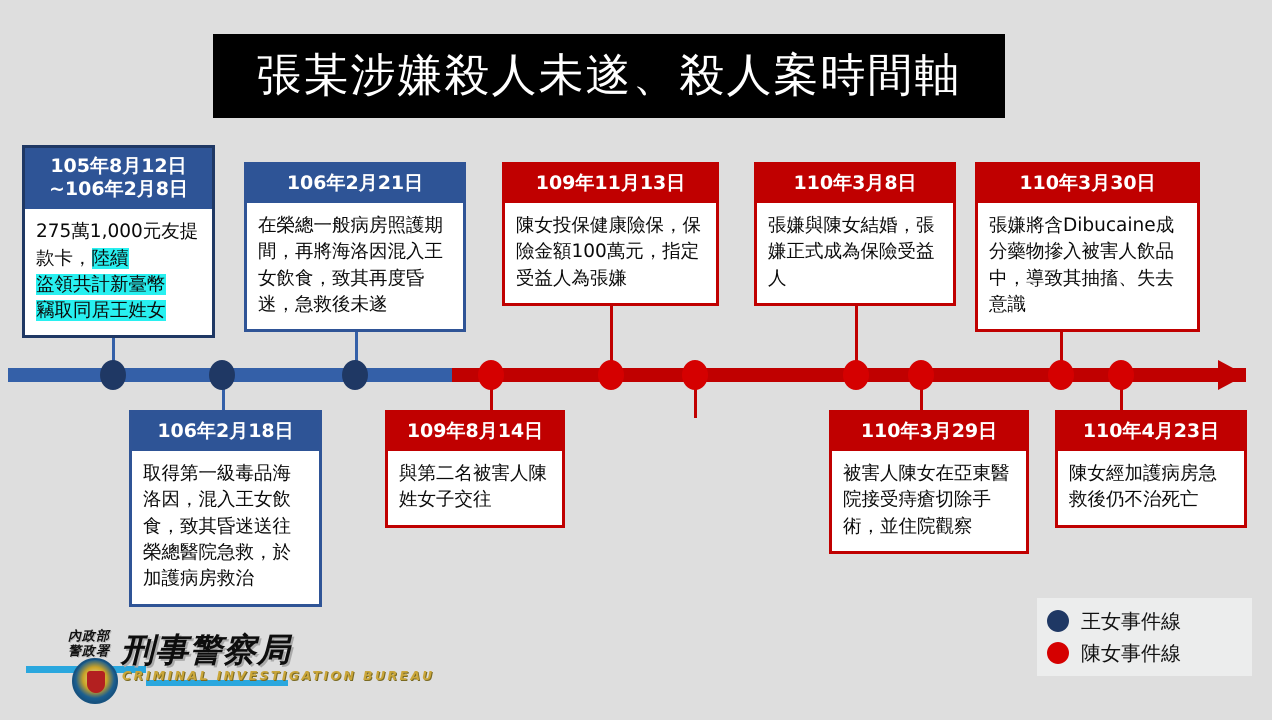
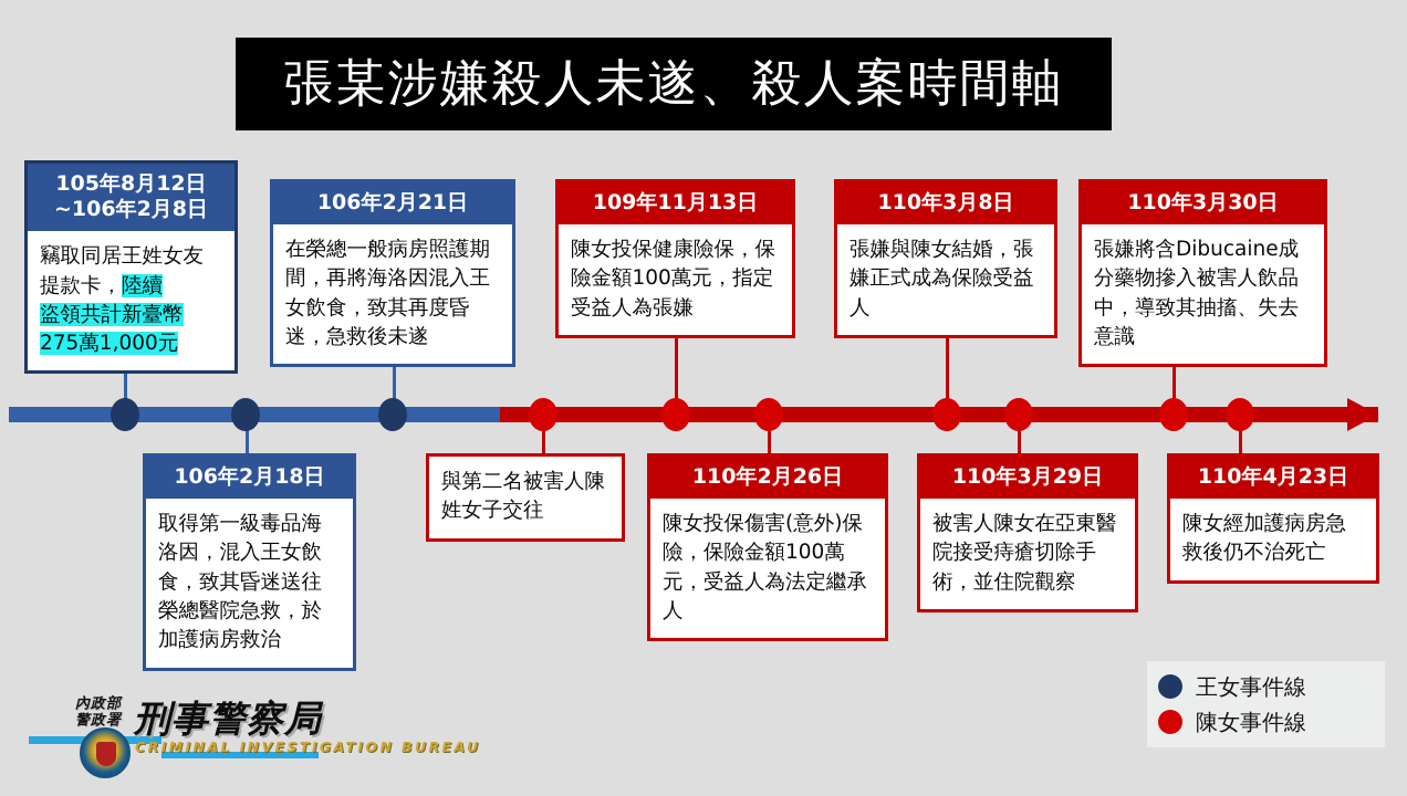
  張某涉嫌殺人未遂、殺人案時間軸
  105年8月12日
  ~106年2月8日
- 275萬1,000元友提款卡，陸續
+ 竊取同居王姓女友提款卡，陸續
  盜領共計新臺幣
- 竊取同居王姓女
+ 275萬1,000元
  106年2月21日
  在榮總一般病房照護期間，再將海洛因混入王女飲食，致其再度昏迷，急救後未遂
  109年11月13日
  陳女投保健康險保，保險金額100萬元，指定受益人為張嫌
  110年3月8日
  張嫌與陳女結婚，張嫌正式成為保險受益人
  110年3月30日
  張嫌將含Dibucaine成分藥物摻入被害人飲品中，導致其抽搐、失去意識
  106年2月18日
  取得第一級毒品海洛因，混入王女飲食，致其昏迷送往榮總醫院急救，於加護病房救治
- 109年8月14日
  與第二名被害人陳姓女子交往
+ 110年2月26日
+ 陳女投保傷害(意外)保險，保險金額100萬元，受益人為法定繼承人
  110年3月29日
  被害人陳女在亞東醫院接受痔瘡切除手術，並住院觀察
  110年4月23日
  陳女經加護病房急救後仍不治死亡
  王女事件線
  陳女事件線
  內政部
  警政署
  刑事警察局
  CRIMINAL INVESTIGATION BUREAU
